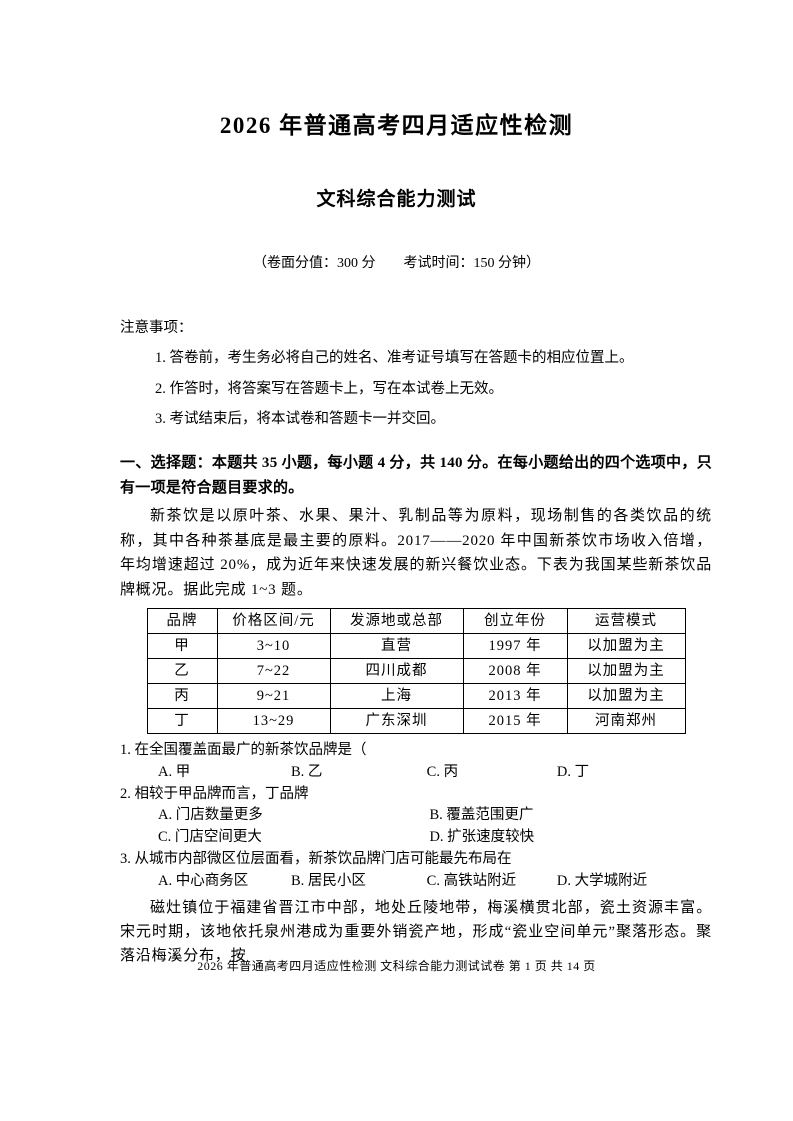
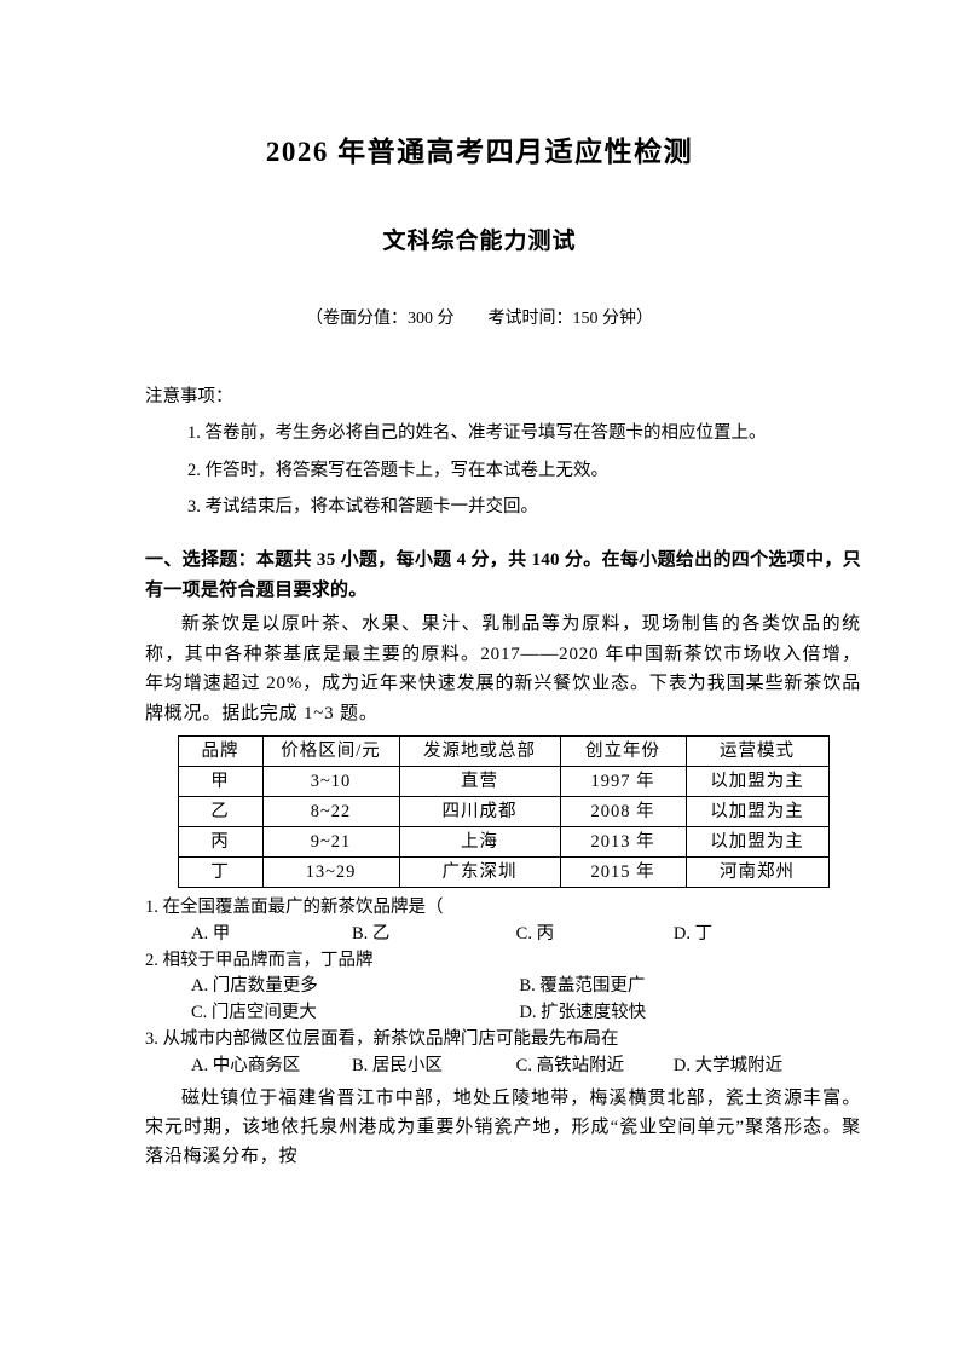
  2026 年普通高考四月适应性检测
  文科综合能力测试
  （卷面分值：300 分 考试时间：150 分钟）
  注意事项：
  1. 答卷前，考生务必将自己的姓名、准考证号填写在答题卡的相应位置上。
  2. 作答时，将答案写在答题卡上，写在本试卷上无效。
  3. 考试结束后，将本试卷和答题卡一并交回。
  一、选择题：本题共 35 小题，每小题 4 分，共 140 分。在每小题给出的四个选项中，只有一项是符合题目要求的。
  新茶饮是以原叶茶、水果、果汁、乳制品等为原料，现场制售的各类饮品的统称，其中各种茶基底是最主要的原料。2017——2020 年中国新茶饮市场收入倍增，年均增速超过 20%，成为近年来快速发展的新兴餐饮业态。下表为我国某些新茶饮品牌概况。据此完成 1~3 题。
  品牌	价格区间/元	发源地或总部	创立年份	运营模式
  甲	3~10	直营	1997 年	以加盟为主
- 乙	7~22	四川成都	2008 年	以加盟为主
+ 乙	8~22	四川成都	2008 年	以加盟为主
  丙	9~21	上海	2013 年	以加盟为主
  丁	13~29	广东深圳	2015 年	河南郑州
  1. 在全国覆盖面最广的新茶饮品牌是（
  A. 甲
  B. 乙
  C. 丙
  D. 丁
  2. 相较于甲品牌而言，丁品牌
  A. 门店数量更多
  B. 覆盖范围更广
  C. 门店空间更大
  D. 扩张速度较快
  3. 从城市内部微区位层面看，新茶饮品牌门店可能最先布局在
  A. 中心商务区
  B. 居民小区
  C. 高铁站附近
  D. 大学城附近
  磁灶镇位于福建省晋江市中部，地处丘陵地带，梅溪横贯北部，瓷土资源丰富。宋元时期，该地依托泉州港成为重要外销瓷产地，形成“瓷业空间单元”聚落形态。聚落沿梅溪分布，按
- 2026 年普通高考四月适应性检测 文科综合能力测试试卷 第 1 页 共 14 页
